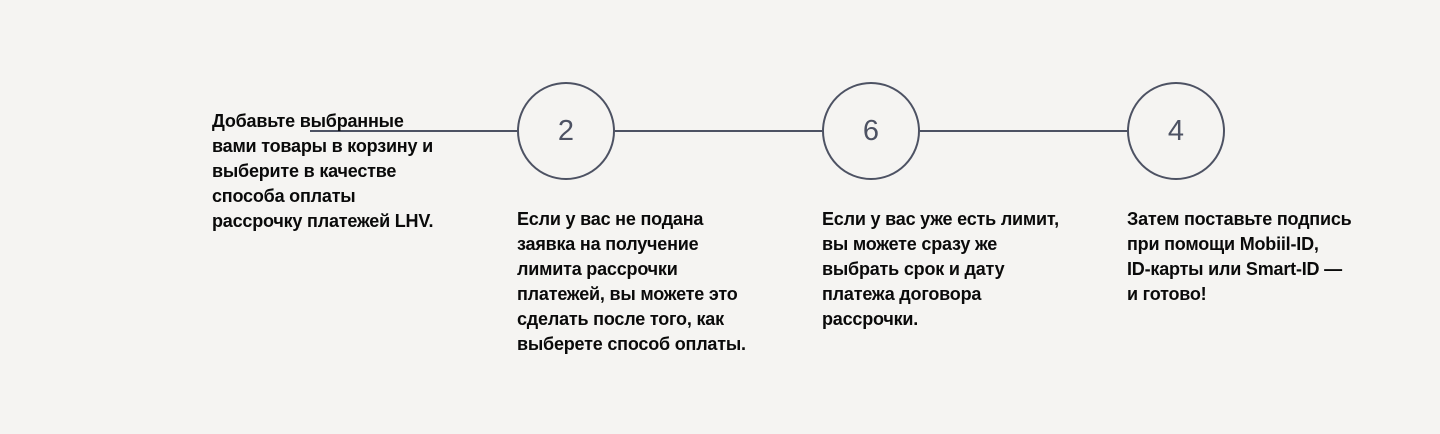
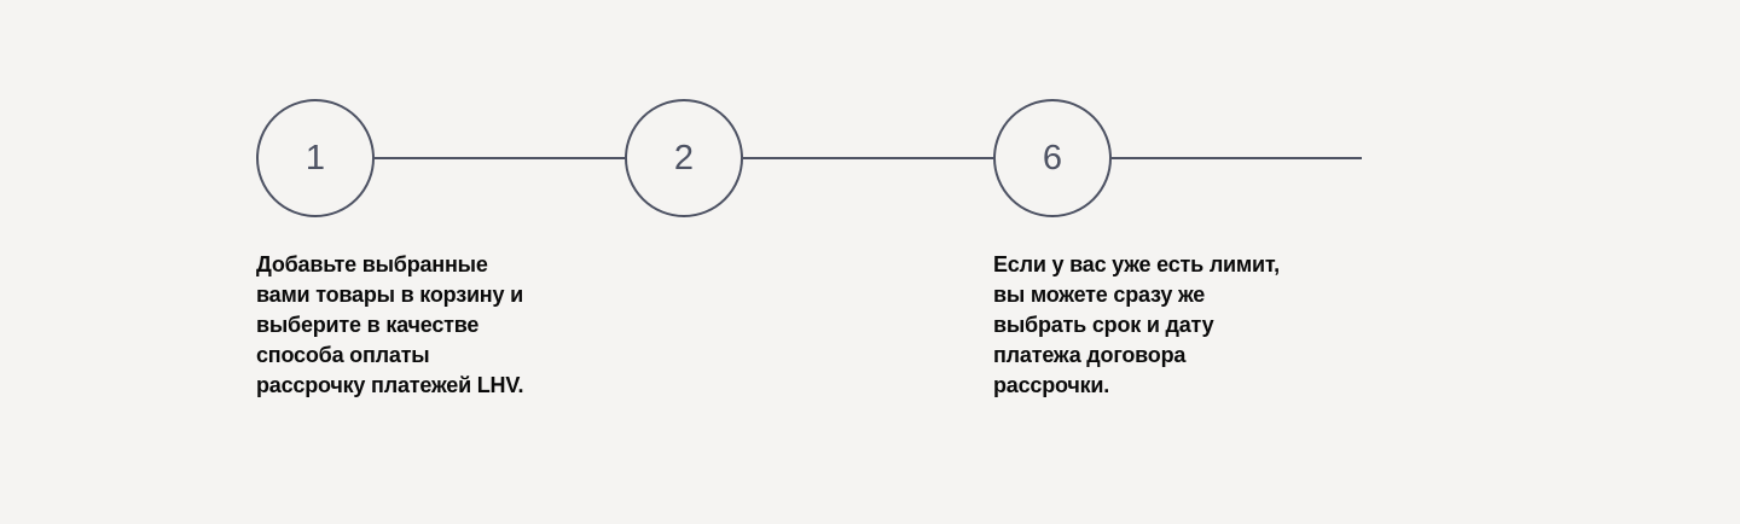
+ 1
  Добавьте выбранные
  вами товары в корзину и
  выберите в качестве
  способа оплаты
  рассрочку платежей LHV.
  2
- Если у вас не подана
- заявка на получение
- лимита рассрочки
- платежей, вы можете это
- сделать после того, как
- выберете способ оплаты.
  6
  Если у вас уже есть лимит,
  вы можете сразу же
  выбрать срок и дату
  платежа договора
  рассрочки.
- 4
- Затем поставьте подпись
- при помощи Mobiil-ID,
- ID-карты или Smart-ID —
- и готово!
